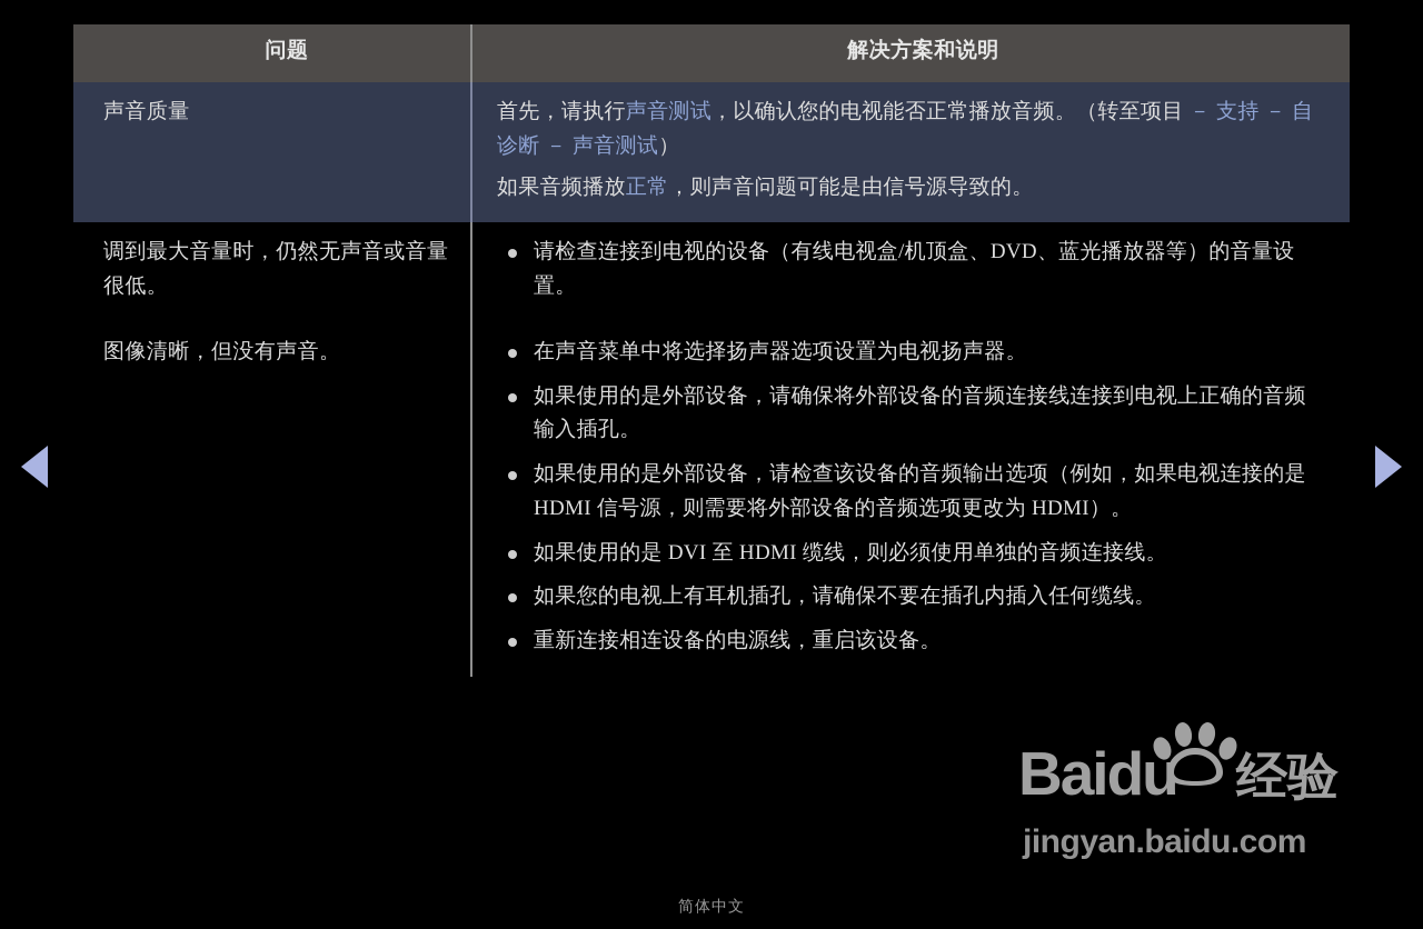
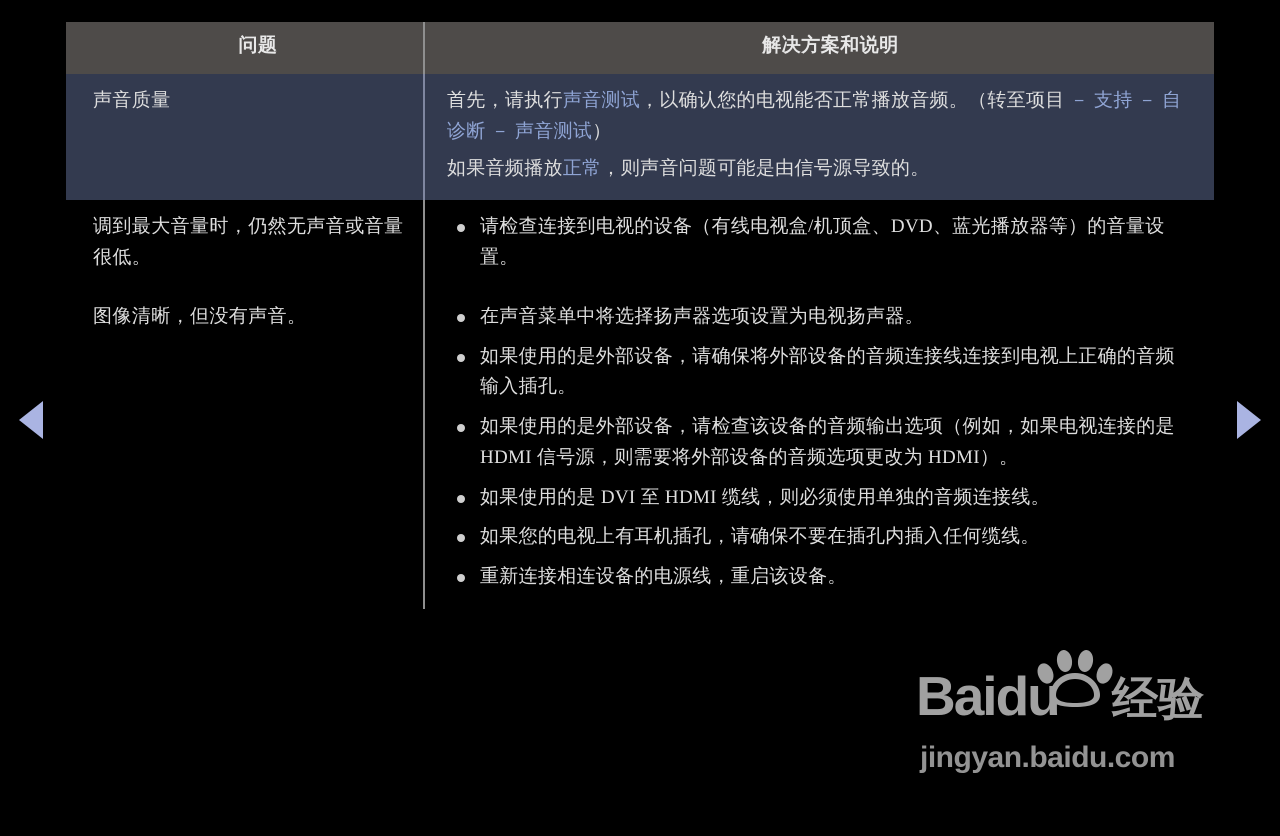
  问题	解决方案和说明
  声音质量	首先，请执行声音测试，以确认您的电视能否正常播放音频。（转至项目 － 支持 － 自诊断 － 声音测试）如果音频播放正常，则声音问题可能是由信号源导致的。
  调到最大音量时，仍然无声音或音量很低。	请检查连接到电视的设备（有线电视盒/机顶盒、DVD、蓝光播放器等）的音量设置。
  图像清晰，但没有声音。	在声音菜单中将选择扬声器选项设置为电视扬声器。如果使用的是外部设备，请确保将外部设备的音频连接线连接到电视上正确的音频输入插孔。如果使用的是外部设备，请检查该设备的音频输出选项（例如，如果电视连接的是 HDMI 信号源，则需要将外部设备的音频选项更改为 HDMI）。如果使用的是 DVI 至 HDMI 缆线，则必须使用单独的音频连接线。如果您的电视上有耳机插孔，请确保不要在插孔内插入任何缆线。重新连接相连设备的电源线，重启该设备。
  Baidu
  经验
  jingyan.baidu.com
- 简体中文
